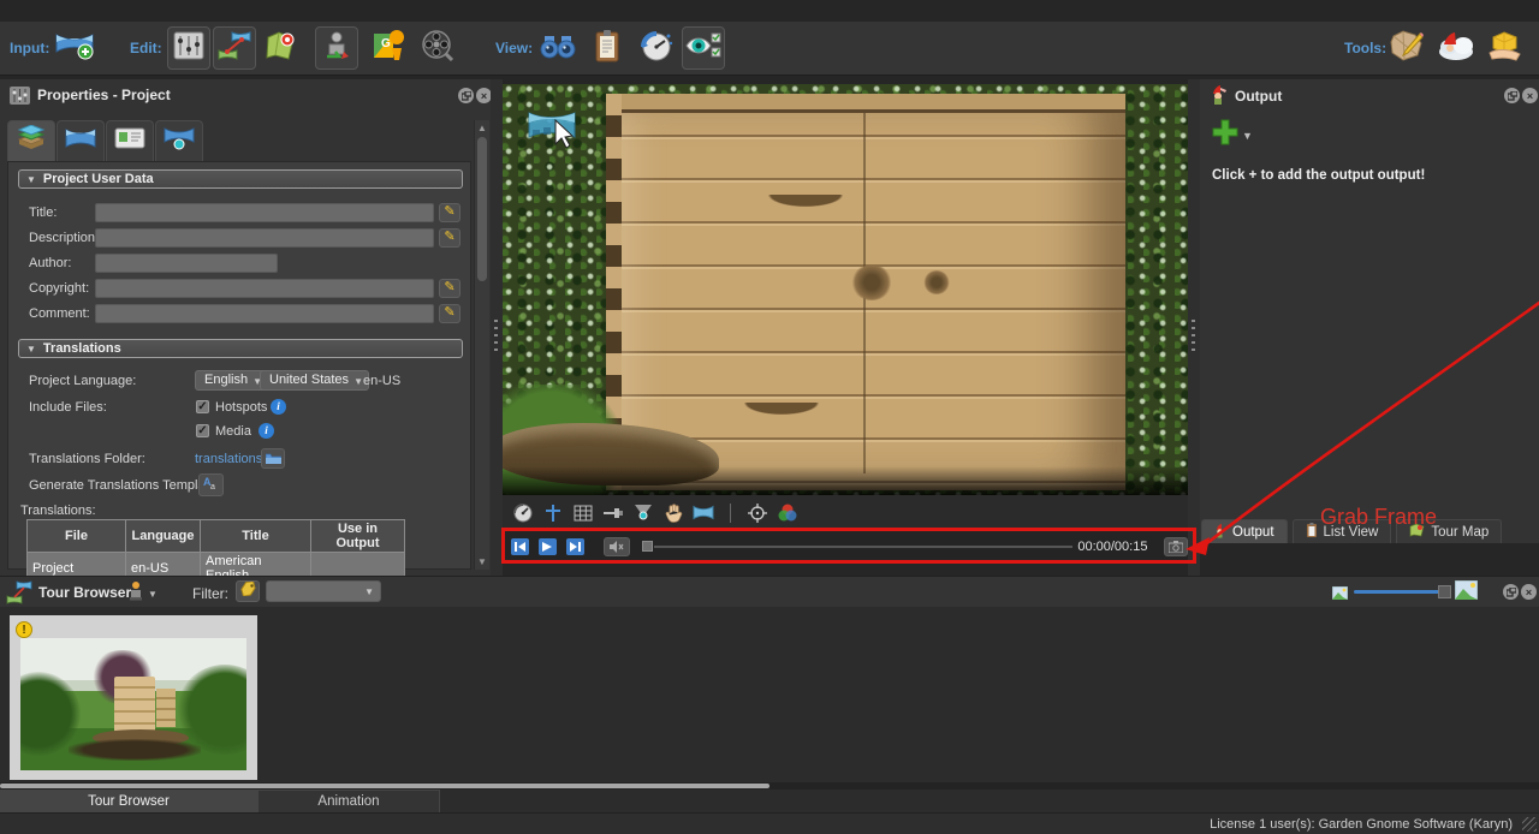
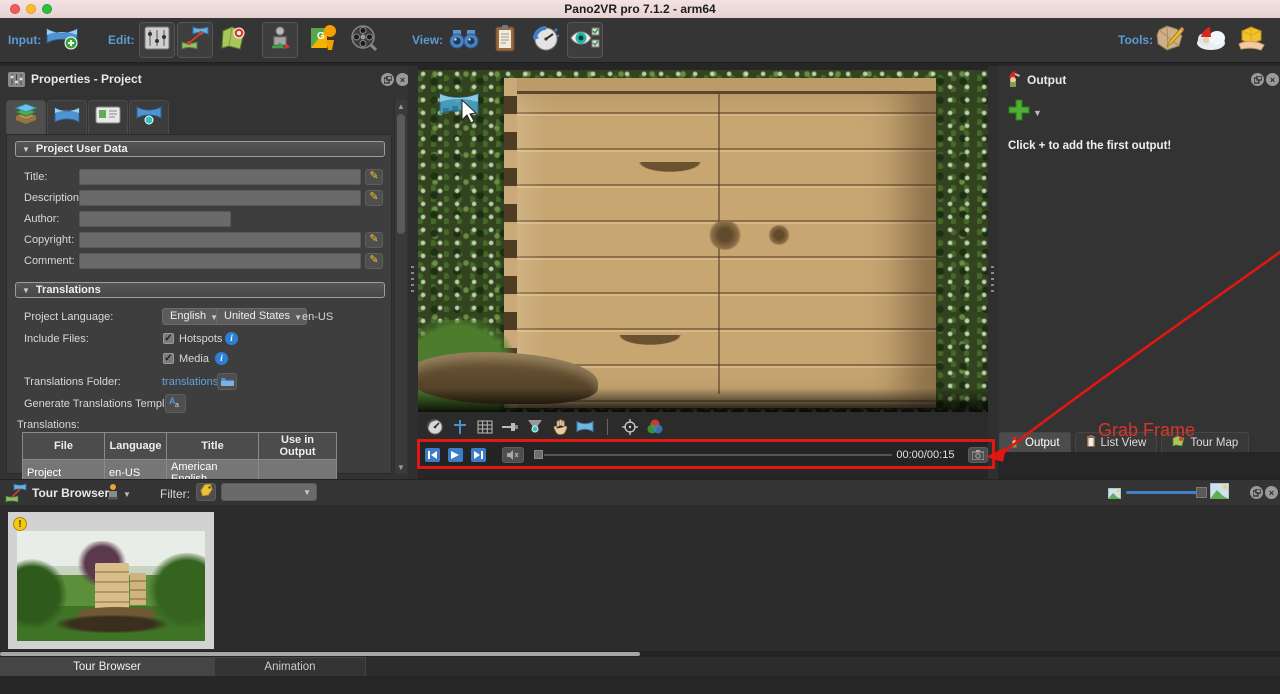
+ Pano2VR pro 7.1.2 - arm64
  Input:
  Edit:
  G
  View:
  Tools:
  Properties - Project
  ×
  ▼ Project User Data
  Title:
  ✎
  Description
  ✎
  Author:
  Copyright:
  ✎
  Comment:
  ✎
  ▼ Translations
  Project Language:
  English
  ▼
  United States
  ▼
  en-US
  Include Files:
  ✓
  Hotspots
  i
  ✓
  Media
  i
  Translations Folder:
  translations
  Generate Translations Templ
  A
  Translations:
  File	Language	Title	Use in Output
  Project	en-US	American
  ▲
  ▼
  00:00/00:15
  Output
  ×
  ▼
- Click + to add the output output!
+ Click + to add the first output!
  Output
  List View
  Tour Map
  Grab Frame
  Tour Browser
  ▼
  Filter:
  ▼
  ×
  !
  Tour Browser
  Animation
- License 1 user(s): Garden Gnome Software (Karyn)
